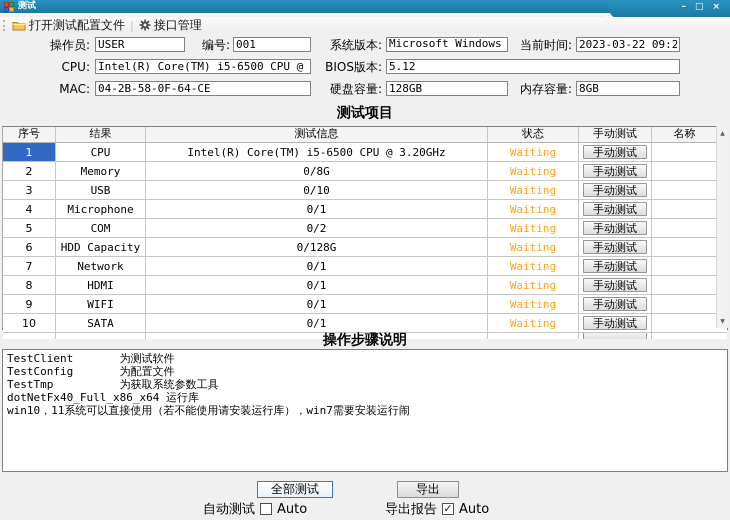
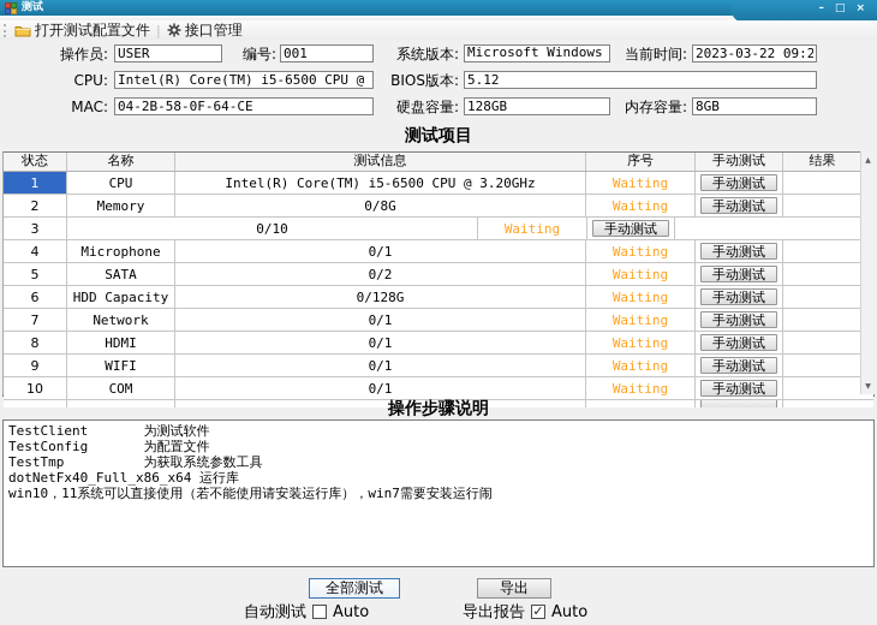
  测试
  –
  □
  ×
  打开测试配置文件
  |
  接口管理
  操作员:
  USER
  编号:
  001
  系统版本:
  Microsoft Windows
  当前时间:
  2023-03-22 09:2
  CPU:
  Intel(R) Core(TM) i5-6500 CPU @
  BIOS版本:
  5.12
  MAC:
  04-2B-58-0F-64-CE
  硬盘容量:
  128GB
  内存容量:
  8GB
  测试项目
- 序号
+ 状态
- 结果
+ 名称
  测试信息
- 状态
+ 序号
  手动测试
- 名称
+ 结果
  1
  CPU
  Intel(R) Core(TM) i5-6500 CPU @ 3.20GHz
  Waiting
  手动测试
  2
  Memory
  0/8G
  Waiting
  手动测试
  3
- USB
  0/10
  Waiting
  手动测试
  4
  Microphone
  0/1
  Waiting
  手动测试
  5
- COM
+ SATA
  0/2
  Waiting
  手动测试
  6
  HDD Capacity
  0/128G
  Waiting
  手动测试
  7
  Network
  0/1
  Waiting
  手动测试
  8
  HDMI
  0/1
  Waiting
  手动测试
  9
  WIFI
  0/1
  Waiting
  手动测试
  10
- SATA
+ COM
  0/1
  Waiting
  手动测试
  操作步骤说明
  TestClient 为测试软件
  TestConfig 为配置文件
  TestTmp 为获取系统参数工具
  dotNetFx40_Full_x86_x64 运行库
  win10，11系统可以直接使用（若不能使用请安装运行库），win7需要安装运行闹
  全部测试
  导出
  自动测试
  Auto
  导出报告
  ✓
  Auto
